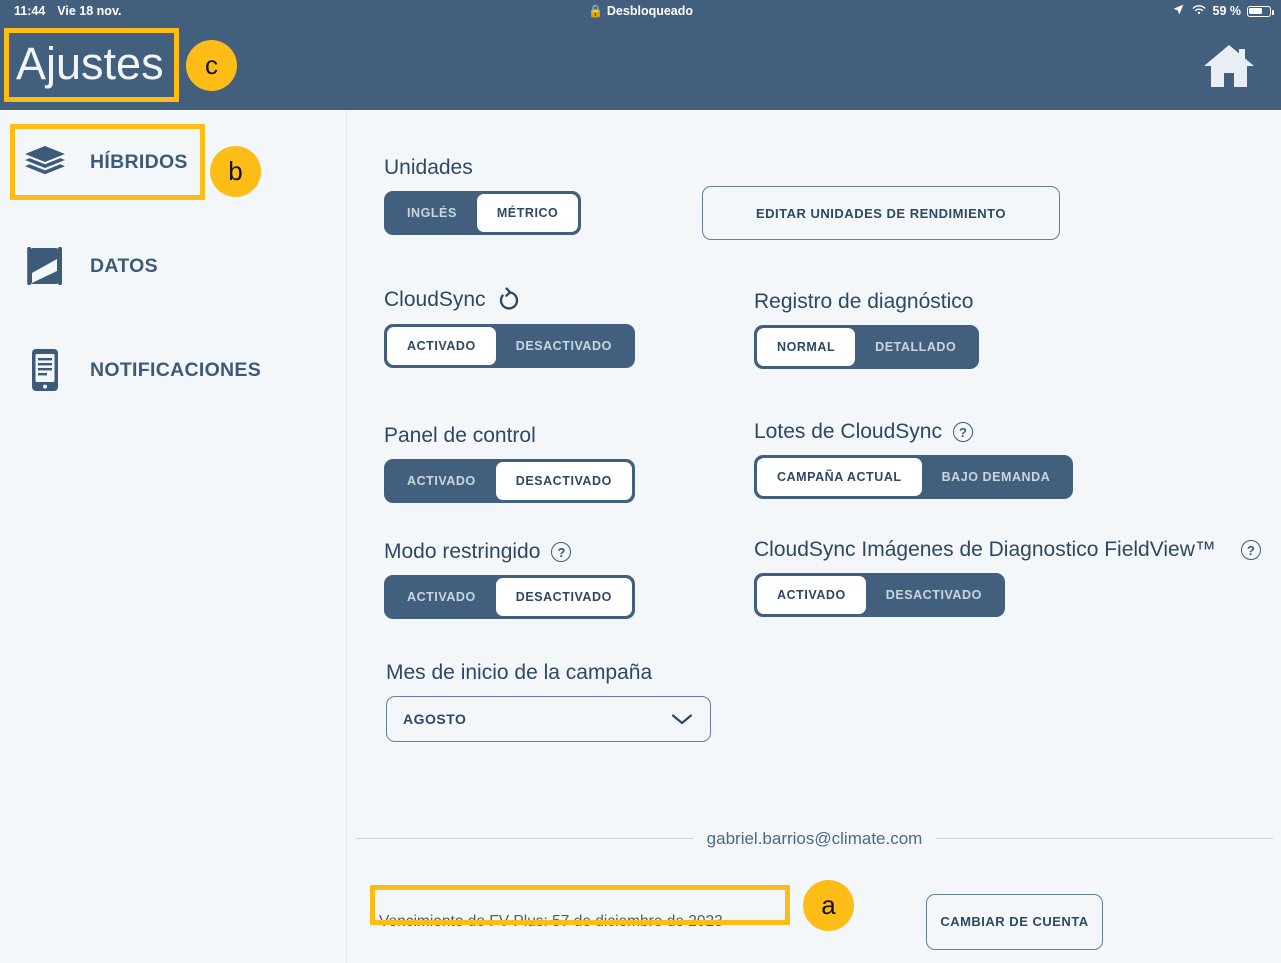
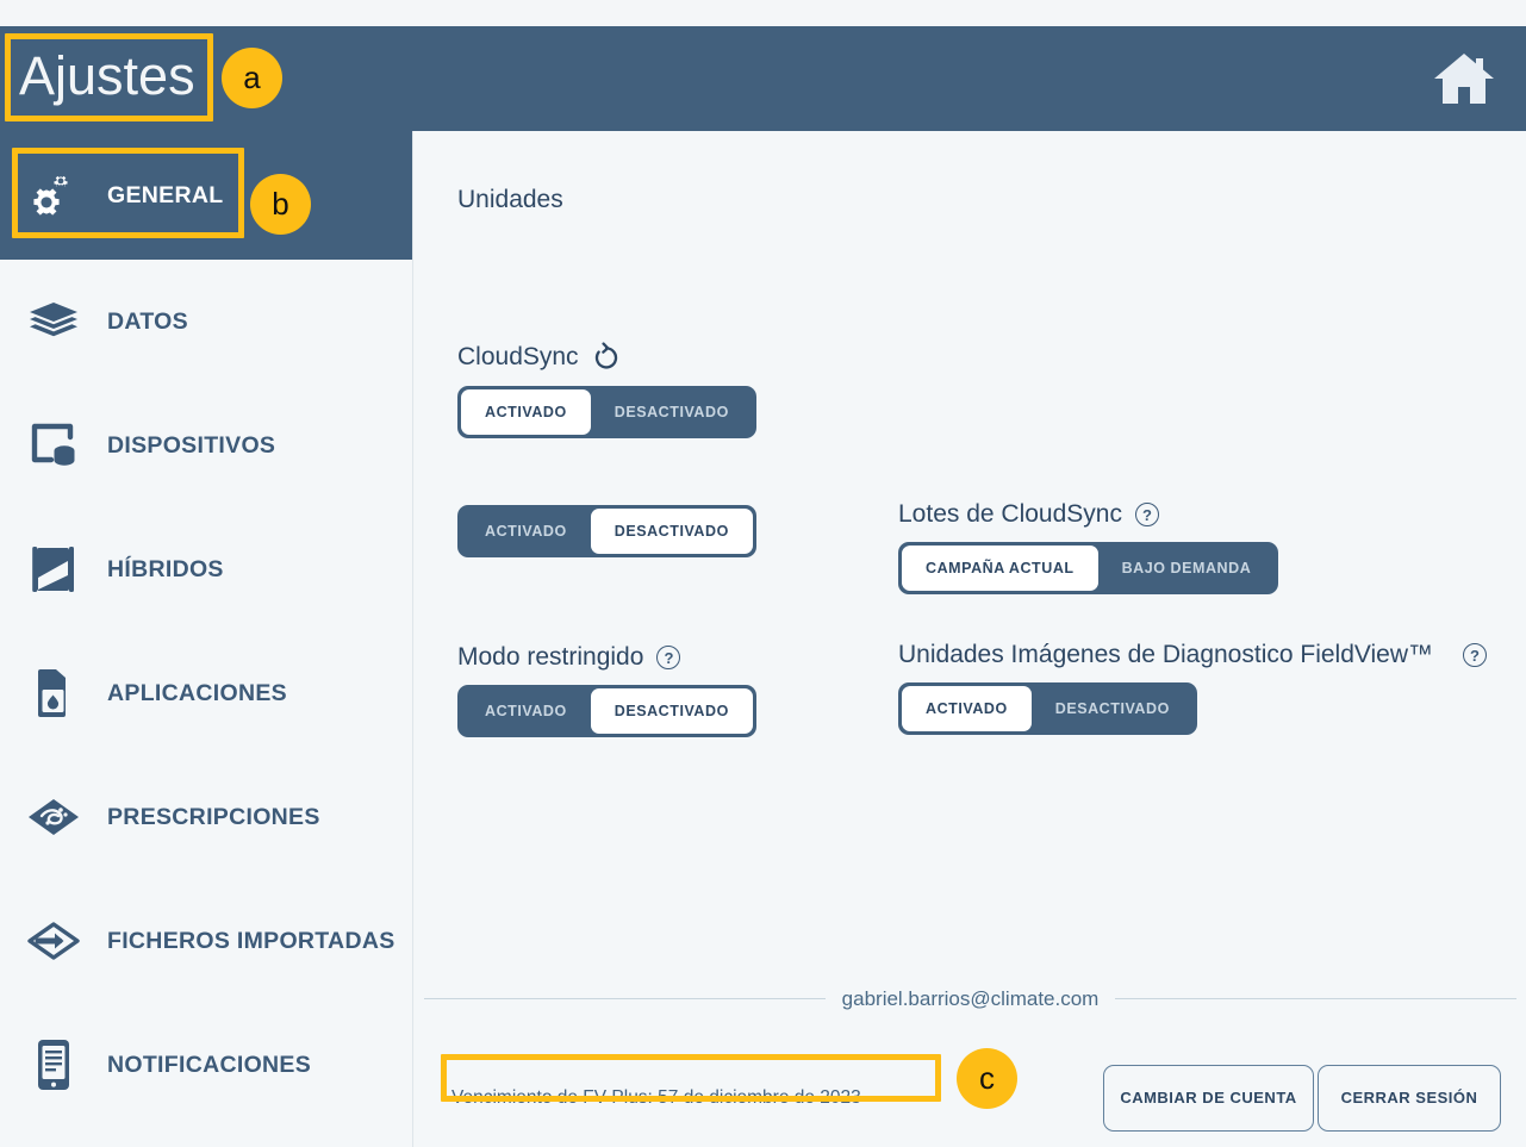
- 11:44
- Vie 18 nov.
- 🔒
- Desbloqueado
- 59 %
  Ajustes
+ GENERAL
- HÍBRIDOS
+ DATOS
+ DISPOSITIVOS
- DATOS
+ HÍBRIDOS
+ APLICACIONES
+ PRESCRIPCIONES
+ FICHEROS IMPORTADAS
  NOTIFICACIONES
  Unidades
- INGLÉS
- MÉTRICO
- EDITAR UNIDADES DE RENDIMIENTO
  CloudSync
  ACTIVADO
  DESACTIVADO
- Registro de diagnóstico
- NORMAL
- DETALLADO
- Panel de control
  ACTIVADO
  DESACTIVADO
  Lotes de CloudSync
  ?
  CAMPAÑA ACTUAL
  BAJO DEMANDA
  Modo restringido
  ?
  ACTIVADO
  DESACTIVADO
- CloudSync Imágenes de Diagnostico FieldView™
+ Unidades Imágenes de Diagnostico FieldView™
  ?
  ACTIVADO
  DESACTIVADO
- Mes de inicio de la campaña
- AGOSTO
  gabriel.barrios@climate.com
  Vencimiento de FV Plus: 57 de diciembre de 2023
  CAMBIAR DE CUENTA
+ CERRAR SESIÓN
- c
+ a
  b
- a
+ c
